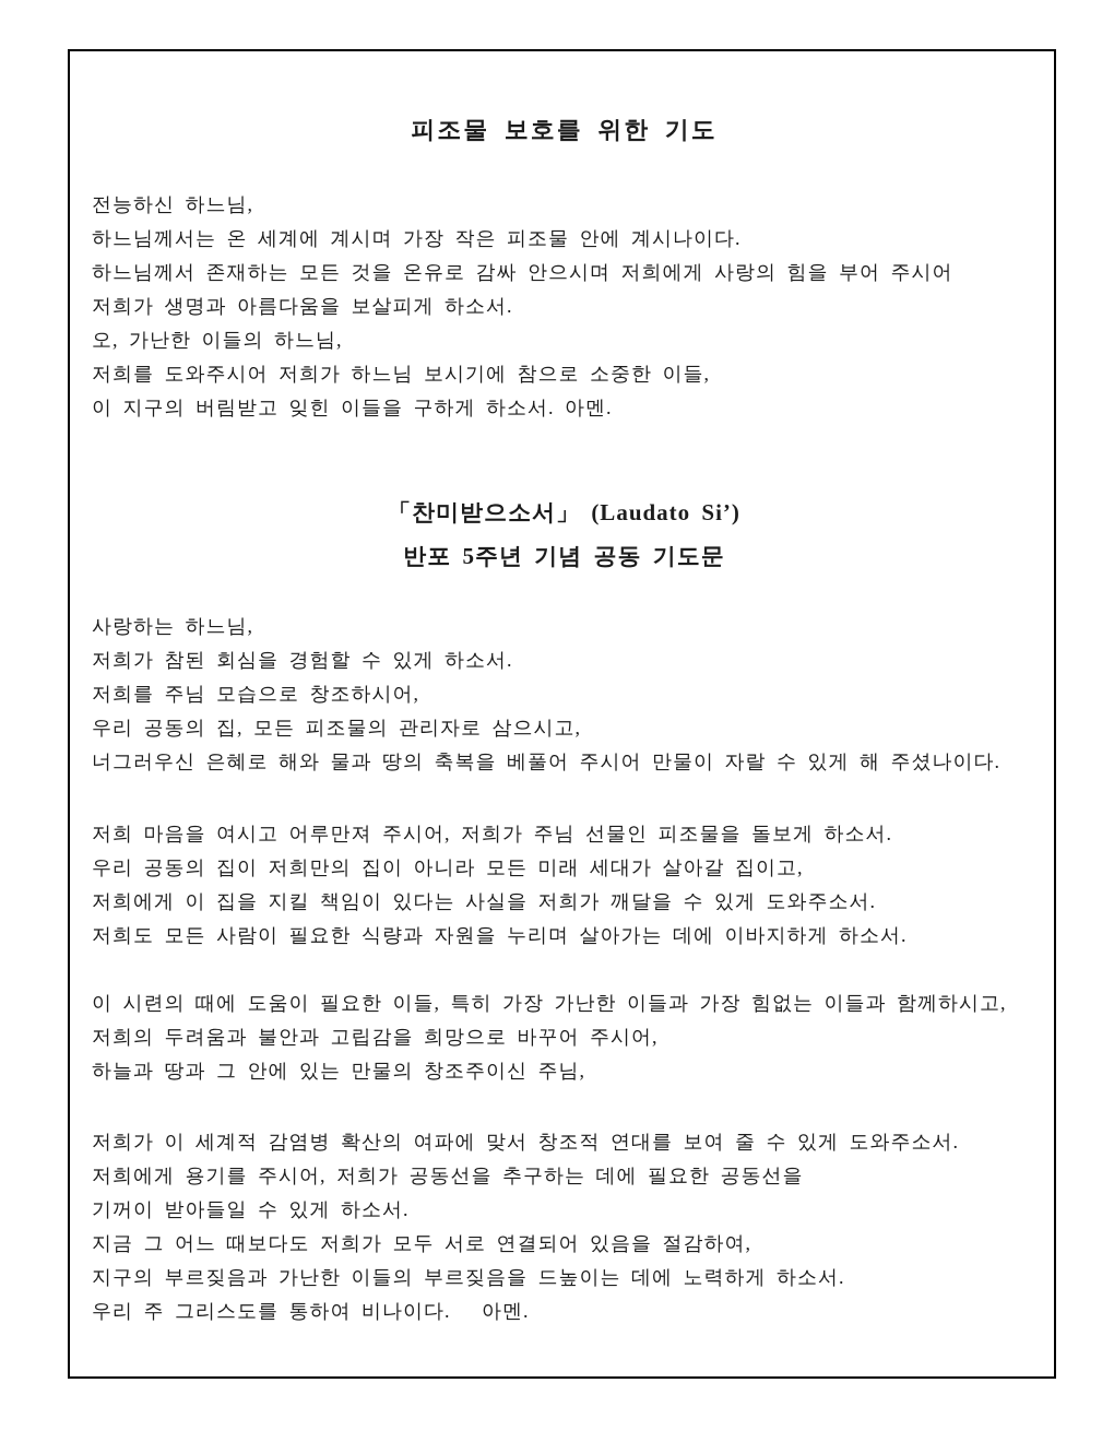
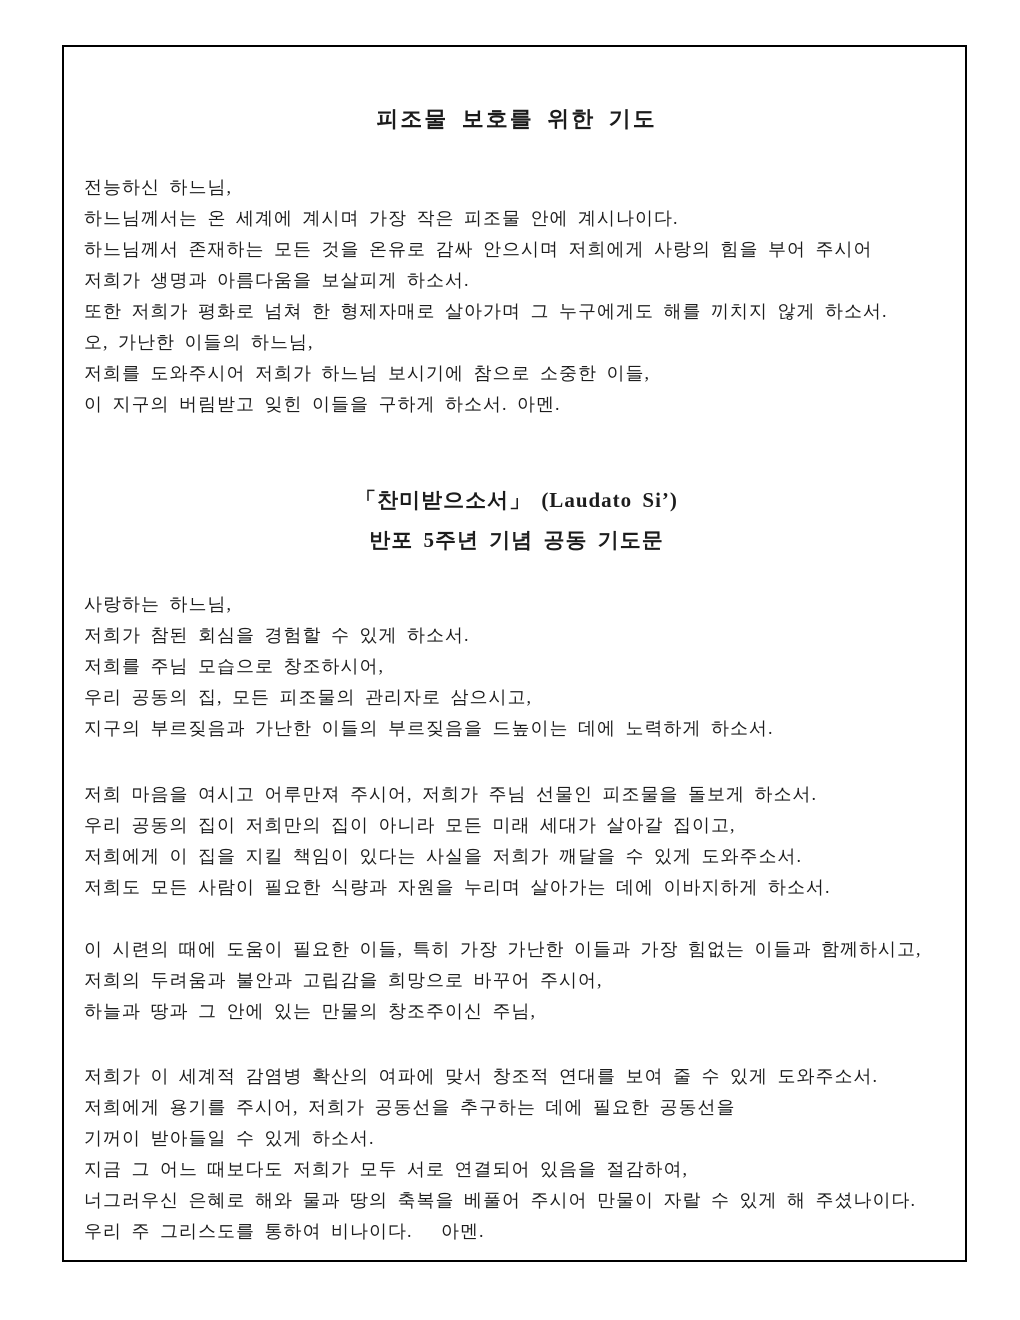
  피조물 보호를 위한 기도
  전능하신 하느님,
  하느님께서는 온 세계에 계시며 가장 작은 피조물 안에 계시나이다.
  하느님께서 존재하는 모든 것을 온유로 감싸 안으시며 저희에게 사랑의 힘을 부어 주시어
  저희가 생명과 아름다움을 보살피게 하소서.
+ 또한 저희가 평화로 넘쳐 한 형제자매로 살아가며 그 누구에게도 해를 끼치지 않게 하소서.
  오, 가난한 이들의 하느님,
  저희를 도와주시어 저희가 하느님 보시기에 참으로 소중한 이들,
  이 지구의 버림받고 잊힌 이들을 구하게 하소서. 아멘.
  「찬미받으소서」 (Laudato Si’)
  반포 5주년 기념 공동 기도문
  사랑하는 하느님,
  저희가 참된 회심을 경험할 수 있게 하소서.
  저희를 주님 모습으로 창조하시어,
  우리 공동의 집, 모든 피조물의 관리자로 삼으시고,
- 너그러우신 은혜로 해와 물과 땅의 축복을 베풀어 주시어 만물이 자랄 수 있게 해 주셨나이다.
+ 지구의 부르짖음과 가난한 이들의 부르짖음을 드높이는 데에 노력하게 하소서.
  저희 마음을 여시고 어루만져 주시어, 저희가 주님 선물인 피조물을 돌보게 하소서.
  우리 공동의 집이 저희만의 집이 아니라 모든 미래 세대가 살아갈 집이고,
  저희에게 이 집을 지킬 책임이 있다는 사실을 저희가 깨달을 수 있게 도와주소서.
  저희도 모든 사람이 필요한 식량과 자원을 누리며 살아가는 데에 이바지하게 하소서.
  이 시련의 때에 도움이 필요한 이들, 특히 가장 가난한 이들과 가장 힘없는 이들과 함께하시고,
  저희의 두려움과 불안과 고립감을 희망으로 바꾸어 주시어,
  하늘과 땅과 그 안에 있는 만물의 창조주이신 주님,
  저희가 이 세계적 감염병 확산의 여파에 맞서 창조적 연대를 보여 줄 수 있게 도와주소서.
  저희에게 용기를 주시어, 저희가 공동선을 추구하는 데에 필요한 공동선을
  기꺼이 받아들일 수 있게 하소서.
  지금 그 어느 때보다도 저희가 모두 서로 연결되어 있음을 절감하여,
- 지구의 부르짖음과 가난한 이들의 부르짖음을 드높이는 데에 노력하게 하소서.
+ 너그러우신 은혜로 해와 물과 땅의 축복을 베풀어 주시어 만물이 자랄 수 있게 해 주셨나이다.
  우리 주 그리스도를 통하여 비나이다. 아멘.
